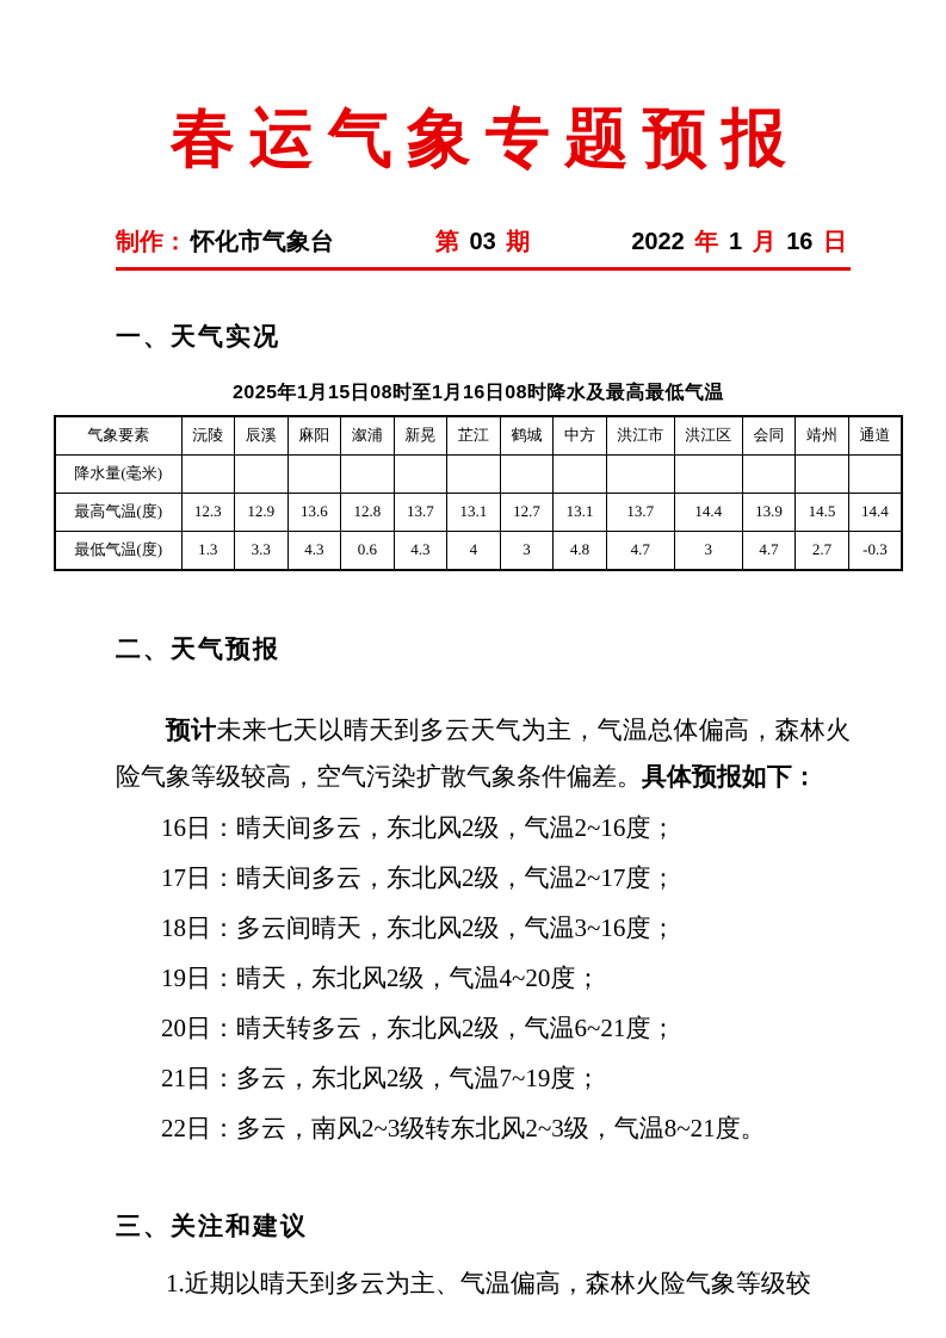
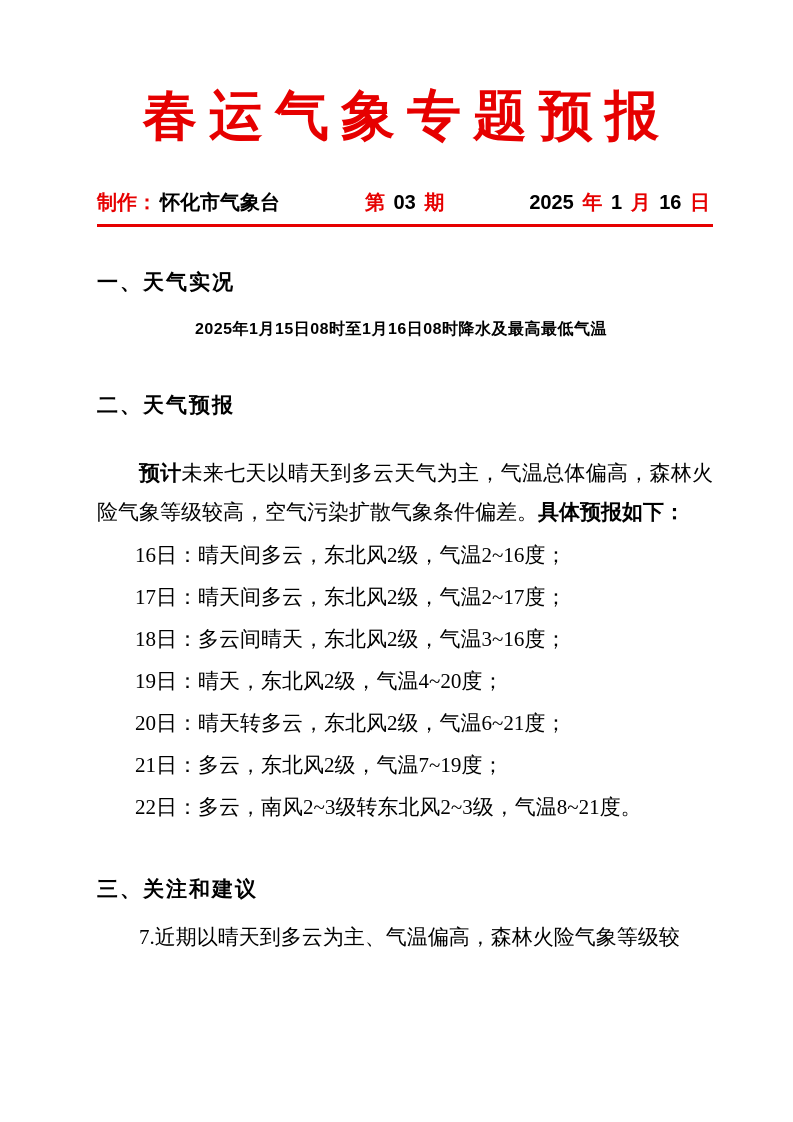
  春运气象专题预报
  制作： 怀化市气象台
  第 03 期
- 2022 年 1 月 16 日
+ 2025 年 1 月 16 日
  一、天气实况
  2025年1月15日08时至1月16日08时降水及最高最低气温
- 气象要素	沅陵	辰溪	麻阳	溆浦	新晃	芷江	鹤城	中方	洪江市	洪江区	会同	靖州	通道
- 降水量(毫米)
- 最高气温(度)	12.3	12.9	13.6	12.8	13.7	13.1	12.7	13.1	13.7	14.4	13.9	14.5	14.4
- 最低气温(度)	1.3	3.3	4.3	0.6	4.3	4	3	4.8	4.7	3	4.7	2.7	-0.3
  二、天气预报
  预计未来七天以晴天到多云天气为主，气温总体偏高，森林火险气象等级较高，空气污染扩散气象条件偏差。具体预报如下：
  16日：晴天间多云，东北风2级，气温2~16度；
  17日：晴天间多云，东北风2级，气温2~17度；
  18日：多云间晴天，东北风2级，气温3~16度；
  19日：晴天，东北风2级，气温4~20度；
  20日：晴天转多云，东北风2级，气温6~21度；
  21日：多云，东北风2级，气温7~19度；
  22日：多云，南风2~3级转东北风2~3级，气温8~21度。
  三、关注和建议
- 1.近期以晴天到多云为主、气温偏高，森林火险气象等级较
+ 7.近期以晴天到多云为主、气温偏高，森林火险气象等级较
